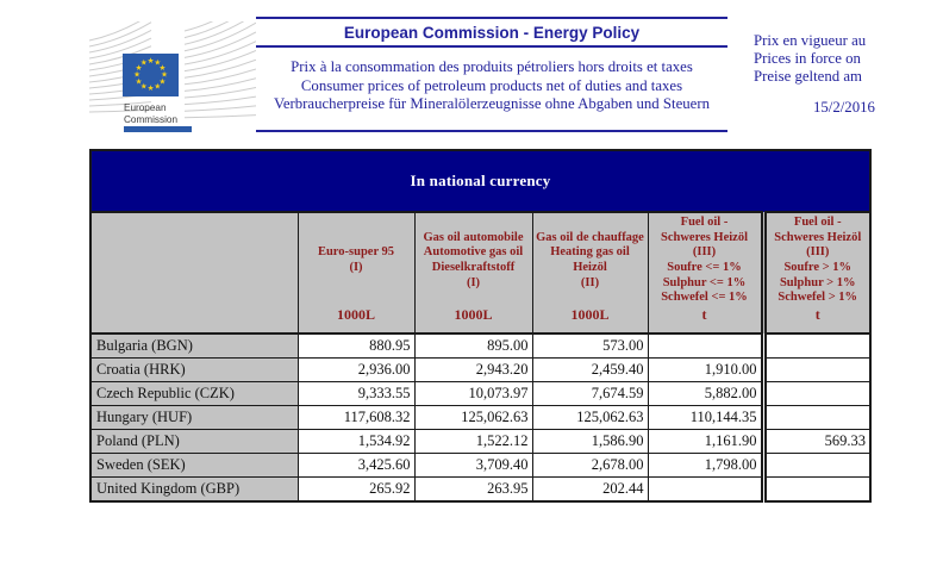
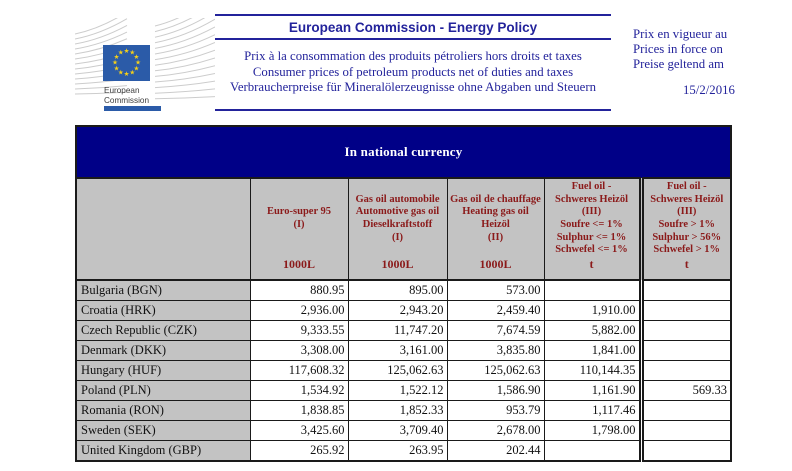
  European
  Commission
  European Commission - Energy Policy
  Prix à la consommation des produits pétroliers hors droits et taxes
  Consumer prices of petroleum products net of duties and taxes
  Verbraucherpreise für Mineralölerzeugnisse ohne Abgaben und Steuern
  Prix en vigueur au
  Prices in force on
  Preise geltend am
  15/2/2016
  In national currency
- 	Euro-super 95(I)1000L	Gas oil automobileAutomotive gas oilDieselkraftstoff(I)1000L	Gas oil de chauffageHeating gas oilHeizöl(II)1000L	Fuel oil -Schweres Heizöl(III)Soufre <= 1%Sulphur <= 1%Schwefel <= 1%t	Fuel oil -Schweres Heizöl(III)Soufre > 1%Sulphur > 1%Schwefel > 1%t
+ 	Euro-super 95(I)1000L	Gas oil automobileAutomotive gas oilDieselkraftstoff(I)1000L	Gas oil de chauffageHeating gas oilHeizöl(II)1000L	Fuel oil -Schweres Heizöl(III)Soufre <= 1%Sulphur <= 1%Schwefel <= 1%t	Fuel oil -Schweres Heizöl(III)Soufre > 1%Sulphur > 56%Schwefel > 1%t
  Bulgaria (BGN)	880.95	895.00	573.00
  Croatia (HRK)	2,936.00	2,943.20	2,459.40	1,910.00
- Czech Republic (CZK)	9,333.55	10,073.97	7,674.59	5,882.00
+ Czech Republic (CZK)	9,333.55	11,747.20	7,674.59	5,882.00
+ Denmark (DKK)	3,308.00	3,161.00	3,835.80	1,841.00
  Hungary (HUF)	117,608.32	125,062.63	125,062.63	110,144.35
  Poland (PLN)	1,534.92	1,522.12	1,586.90	1,161.90	569.33
+ Romania (RON)	1,838.85	1,852.33	953.79	1,117.46
  Sweden (SEK)	3,425.60	3,709.40	2,678.00	1,798.00
  United Kingdom (GBP)	265.92	263.95	202.44
